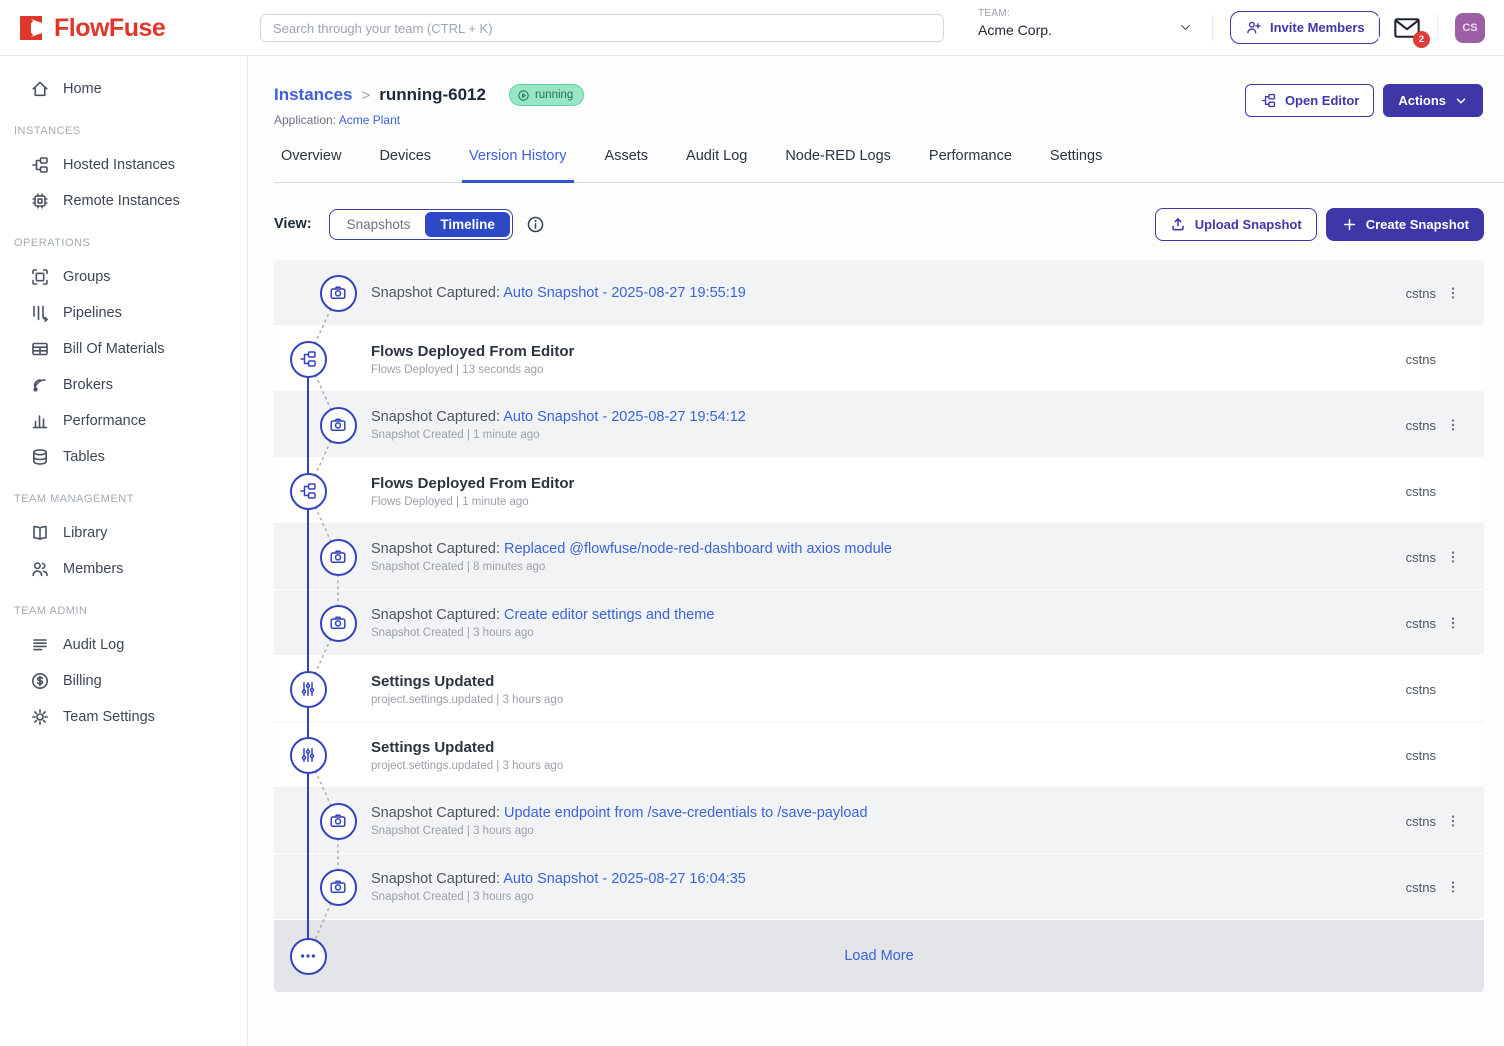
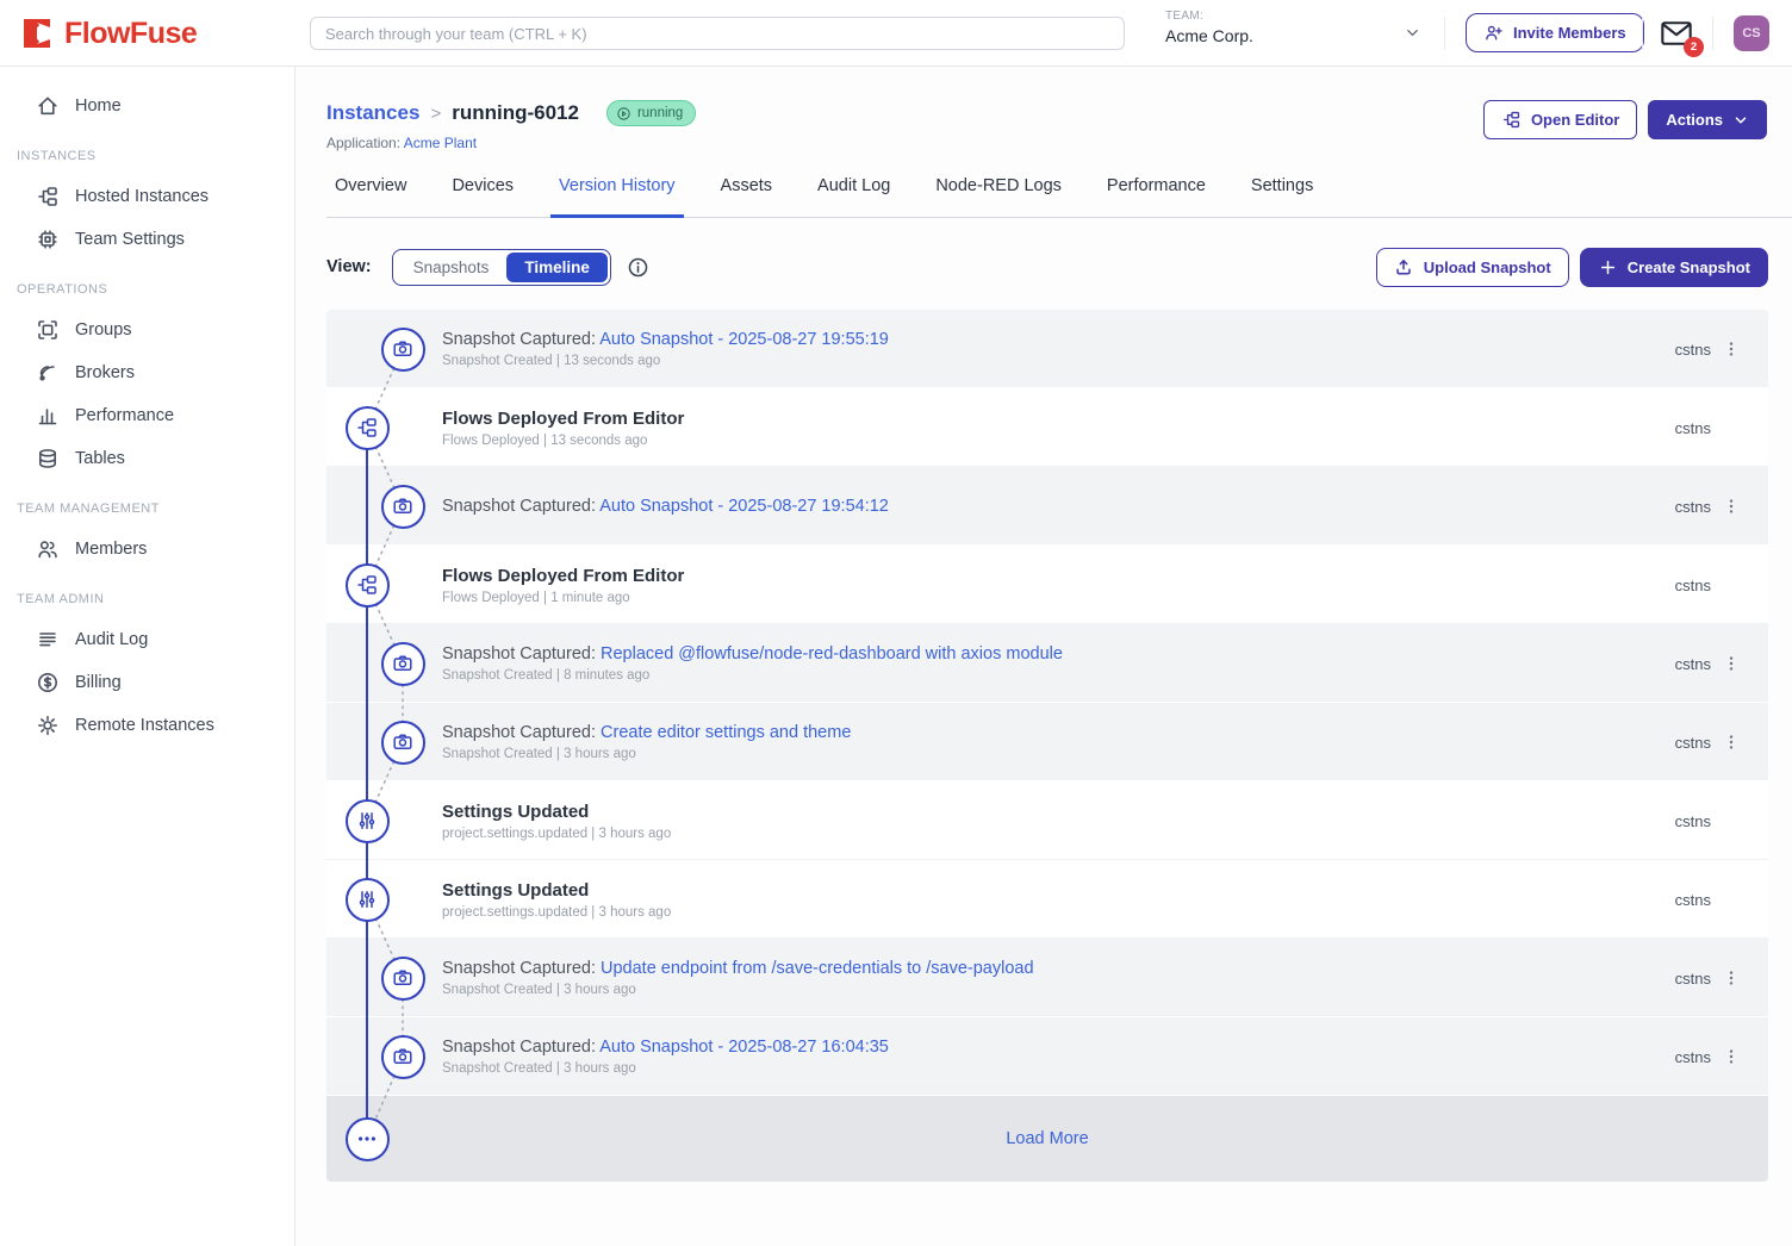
  FlowFuse
  Search through your team (CTRL + K)
  TEAM:
  Acme Corp.
  Invite Members
  2
  CS
  Home
  INSTANCES
  Hosted Instances
- Remote Instances
+ Team Settings
  OPERATIONS
  Groups
- Pipelines
- Bill Of Materials
  Brokers
  Performance
  Tables
  TEAM MANAGEMENT
- Library
  Members
  TEAM ADMIN
  Audit Log
  Billing
- Team Settings
+ Remote Instances
  Instances
  >
  running-6012
  running
  Application: Acme Plant
  Open Editor
  Actions
  Overview
  Devices
  Version History
  Assets
  Audit Log
  Node-RED Logs
  Performance
  Settings
  View:
  Snapshots
  Timeline
  Upload Snapshot
  Create Snapshot
  Snapshot Captured: Auto Snapshot - 2025-08-27 19:55:19
+ Snapshot Created | 13 seconds ago
  cstns
  Flows Deployed From Editor
  Flows Deployed | 13 seconds ago
  cstns
  Snapshot Captured: Auto Snapshot - 2025-08-27 19:54:12
- Snapshot Created | 1 minute ago
  cstns
  Flows Deployed From Editor
  Flows Deployed | 1 minute ago
  cstns
  Snapshot Captured: Replaced @flowfuse/node-red-dashboard with axios module
  Snapshot Created | 8 minutes ago
  cstns
  Snapshot Captured: Create editor settings and theme
  Snapshot Created | 3 hours ago
  cstns
  Settings Updated
  project.settings.updated | 3 hours ago
  cstns
  Settings Updated
  project.settings.updated | 3 hours ago
  cstns
  Snapshot Captured: Update endpoint from /save-credentials to /save-payload
  Snapshot Created | 3 hours ago
  cstns
  Snapshot Captured: Auto Snapshot - 2025-08-27 16:04:35
  Snapshot Created | 3 hours ago
  cstns
  Load More
